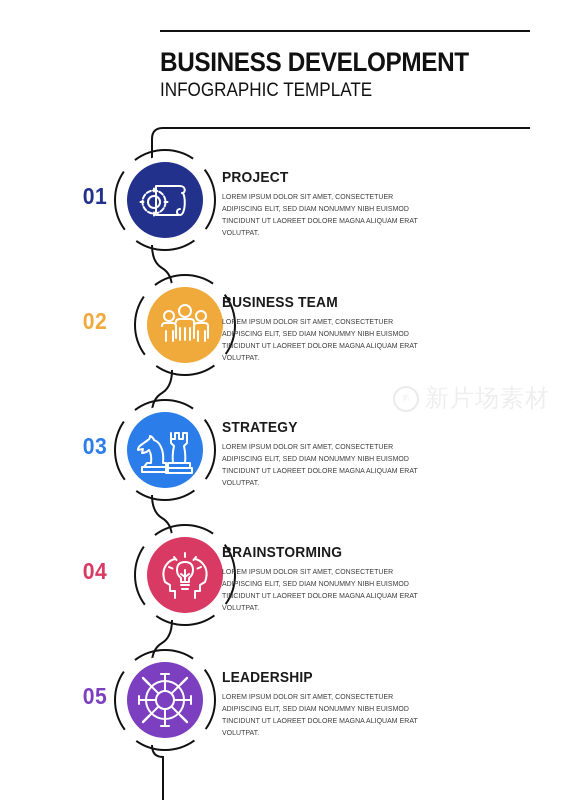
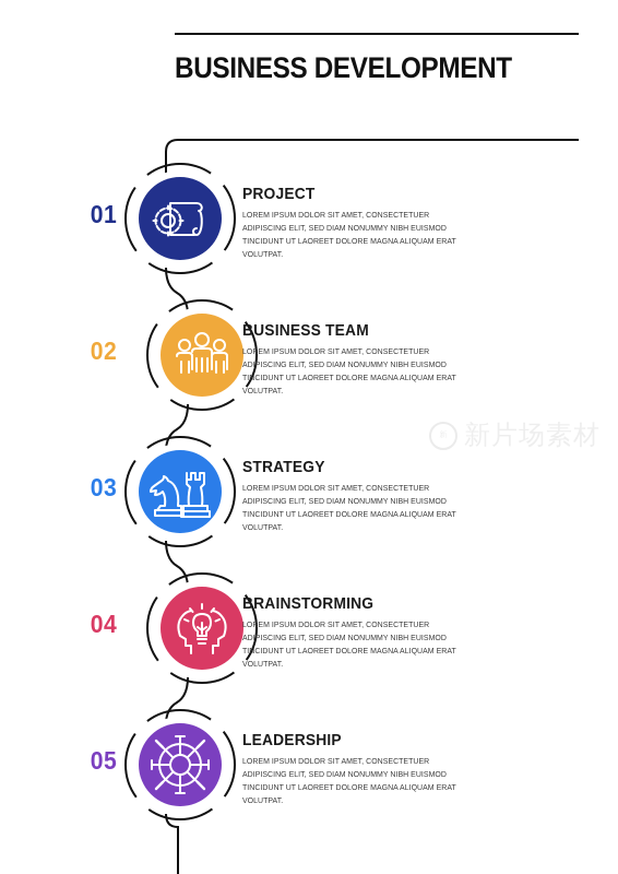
  BUSINESS DEVELOPMENT
- INFOGRAPHIC TEMPLATE
  01
  PROJECT
  LOREM IPSUM DOLOR SIT AMET, CONSECTETUER ADIPISCING ELIT, SED DIAM NONUMMY NIBH EUISMOD TINCIDUNT UT LAOREET DOLORE MAGNA ALIQUAM ERAT VOLUTPAT.
  02
  BUSINESS TEAM
  LOREM IPSUM DOLOR SIT AMET, CONSECTETUER ADIPISCING ELIT, SED DIAM NONUMMY NIBH EUISMOD TINCIDUNT UT LAOREET DOLORE MAGNA ALIQUAM ERAT VOLUTPAT.
  03
  STRATEGY
  LOREM IPSUM DOLOR SIT AMET, CONSECTETUER ADIPISCING ELIT, SED DIAM NONUMMY NIBH EUISMOD TINCIDUNT UT LAOREET DOLORE MAGNA ALIQUAM ERAT VOLUTPAT.
  04
  BRAINSTORMING
  LOREM IPSUM DOLOR SIT AMET, CONSECTETUER ADIPISCING ELIT, SED DIAM NONUMMY NIBH EUISMOD TINCIDUNT UT LAOREET DOLORE MAGNA ALIQUAM ERAT VOLUTPAT.
  05
  LEADERSHIP
  LOREM IPSUM DOLOR SIT AMET, CONSECTETUER ADIPISCING ELIT, SED DIAM NONUMMY NIBH EUISMOD TINCIDUNT UT LAOREET DOLORE MAGNA ALIQUAM ERAT VOLUTPAT.
